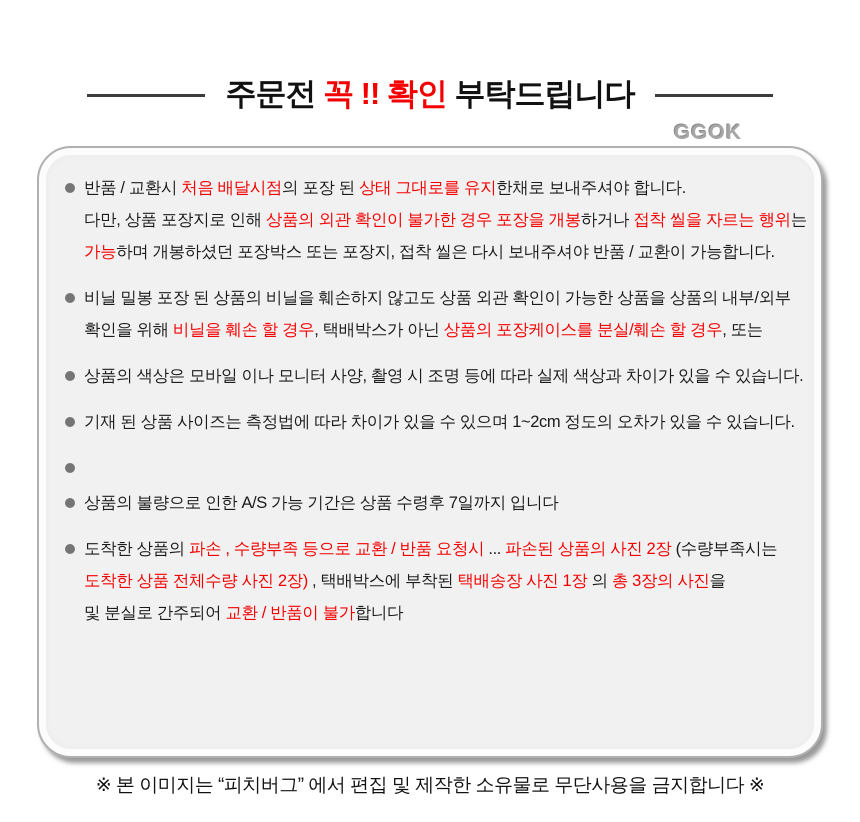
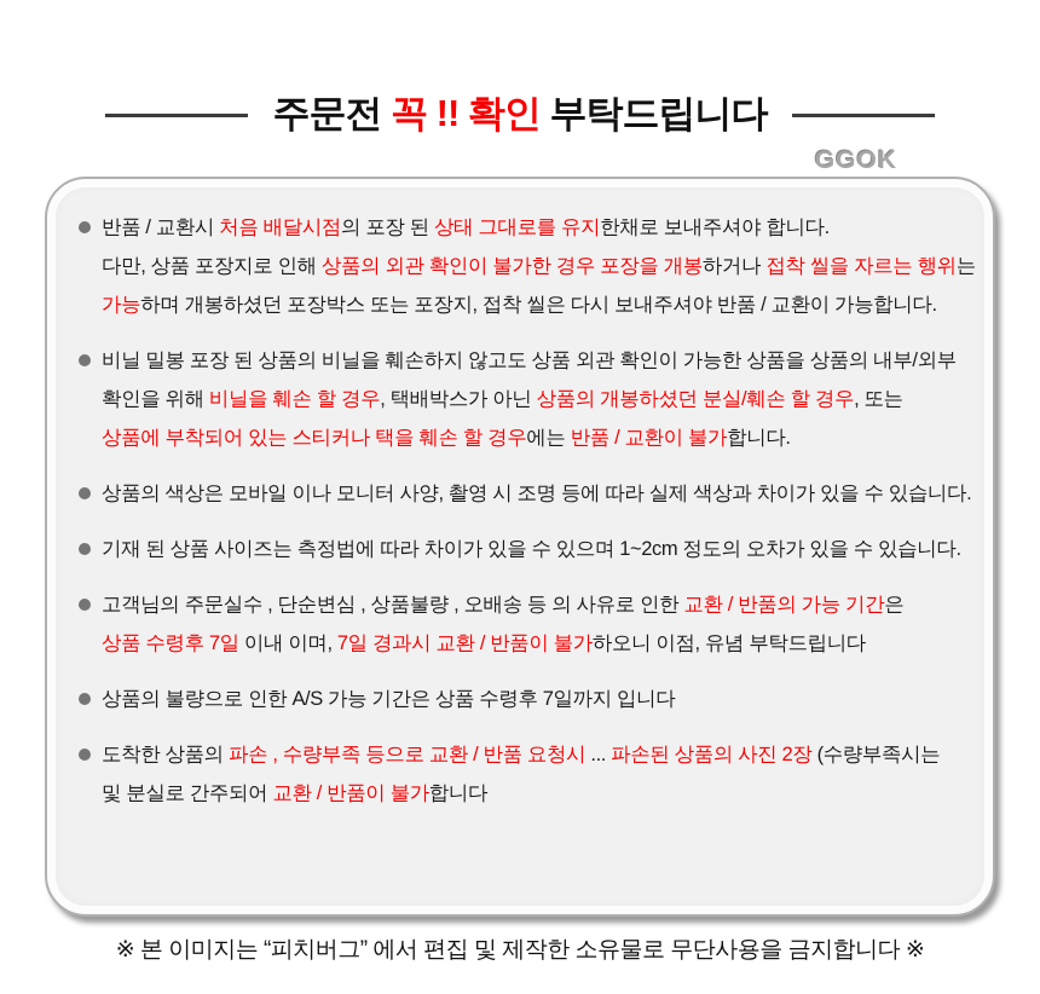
  주문전 꼭 !! 확인 부탁드립니다
  GGOK
  반품 / 교환시 처음 배달시점의 포장 된 상태 그대로를 유지한채로 보내주셔야 합니다.
  다만, 상품 포장지로 인해 상품의 외관 확인이 불가한 경우 포장을 개봉하거나 접착 씰을 자르는 행위는
  가능하며 개봉하셨던 포장박스 또는 포장지, 접착 씰은 다시 보내주셔야 반품 / 교환이 가능합니다.
  비닐 밀봉 포장 된 상품의 비닐을 훼손하지 않고도 상품 외관 확인이 가능한 상품을 상품의 내부/외부
- 확인을 위해 비닐을 훼손 할 경우, 택배박스가 아닌 상품의 포장케이스를 분실/훼손 할 경우, 또는
+ 확인을 위해 비닐을 훼손 할 경우, 택배박스가 아닌 상품의 개봉하셨던 분실/훼손 할 경우, 또는
+ 상품에 부착되어 있는 스티커나 택을 훼손 할 경우에는 반품 / 교환이 불가합니다.
  상품의 색상은 모바일 이나 모니터 사양, 촬영 시 조명 등에 따라 실제 색상과 차이가 있을 수 있습니다.
  기재 된 상품 사이즈는 측정법에 따라 차이가 있을 수 있으며 1~2cm 정도의 오차가 있을 수 있습니다.
+ 고객님의 주문실수 , 단순변심 , 상품불량 , 오배송 등 의 사유로 인한 교환 / 반품의 가능 기간은
+ 상품 수령후 7일 이내 이며, 7일 경과시 교환 / 반품이 불가하오니 이점, 유념 부탁드립니다
  상품의 불량으로 인한 A/S 가능 기간은 상품 수령후 7일까지 입니다
  도착한 상품의 파손 , 수량부족 등으로 교환 / 반품 요청시 ... 파손된 상품의 사진 2장 (수량부족시는
- 도착한 상품 전체수량 사진 2장) , 택배박스에 부착된 택배송장 사진 1장 의 총 3장의 사진을
  및 분실로 간주되어 교환 / 반품이 불가합니다
  ※ 본 이미지는 “피치버그” 에서 편집 및 제작한 소유물로 무단사용을 금지합니다 ※
